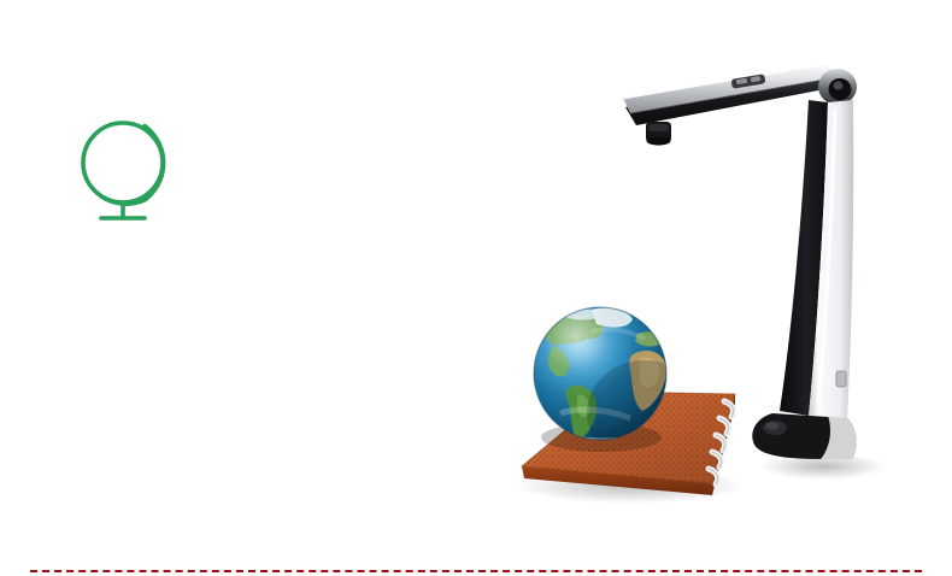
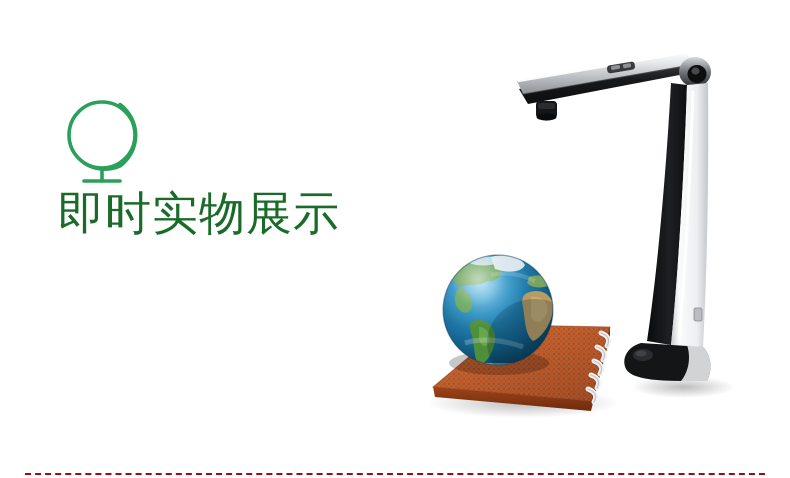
+ 即时实物展示
